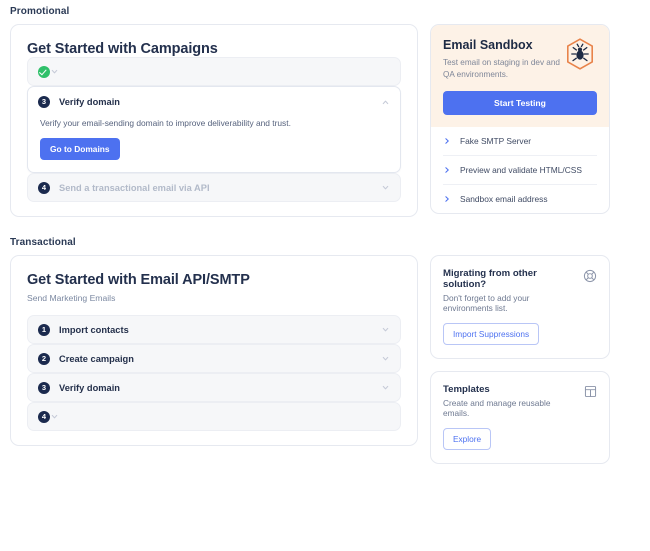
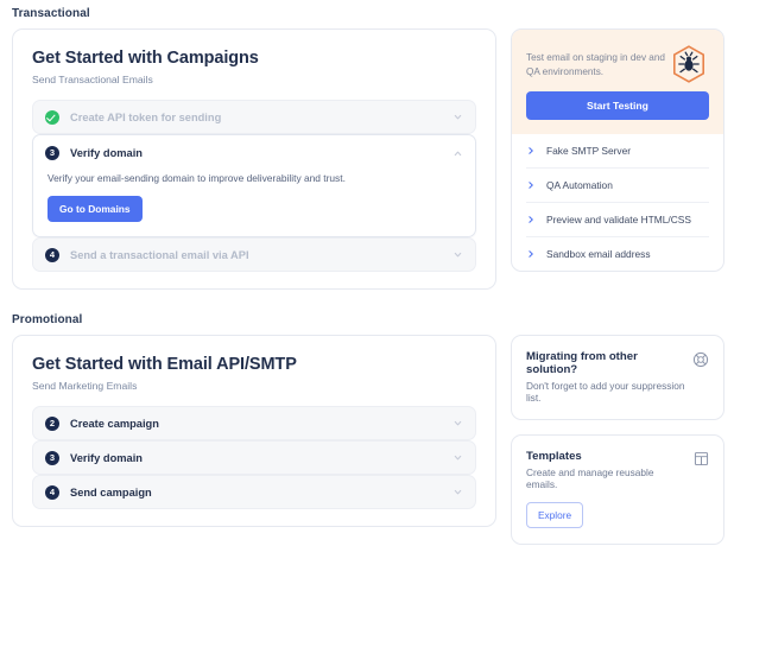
- Promotional
+ Transactional
  Get Started with Campaigns
+ Send Transactional Emails
+ Create API token for sending
  3
  Verify domain
  Verify your email-sending domain to improve deliverability and trust.
  Go to Domains
  4
  Send a transactional email via API
- Email Sandbox
  Test email on staging in dev and QA environments.
  Start Testing
  Fake SMTP Server
+ QA Automation
  Preview and validate HTML/CSS
  Sandbox email address
- Transactional
+ Promotional
  Get Started with Email API/SMTP
  Send Marketing Emails
- 1
- Import contacts
  2
  Create campaign
  3
  Verify domain
  4
+ Send campaign
  Migrating from other solution?
- Don't forget to add your environments list.
+ Don't forget to add your suppression list.
- Import Suppressions
  Templates
  Create and manage reusable emails.
  Explore
